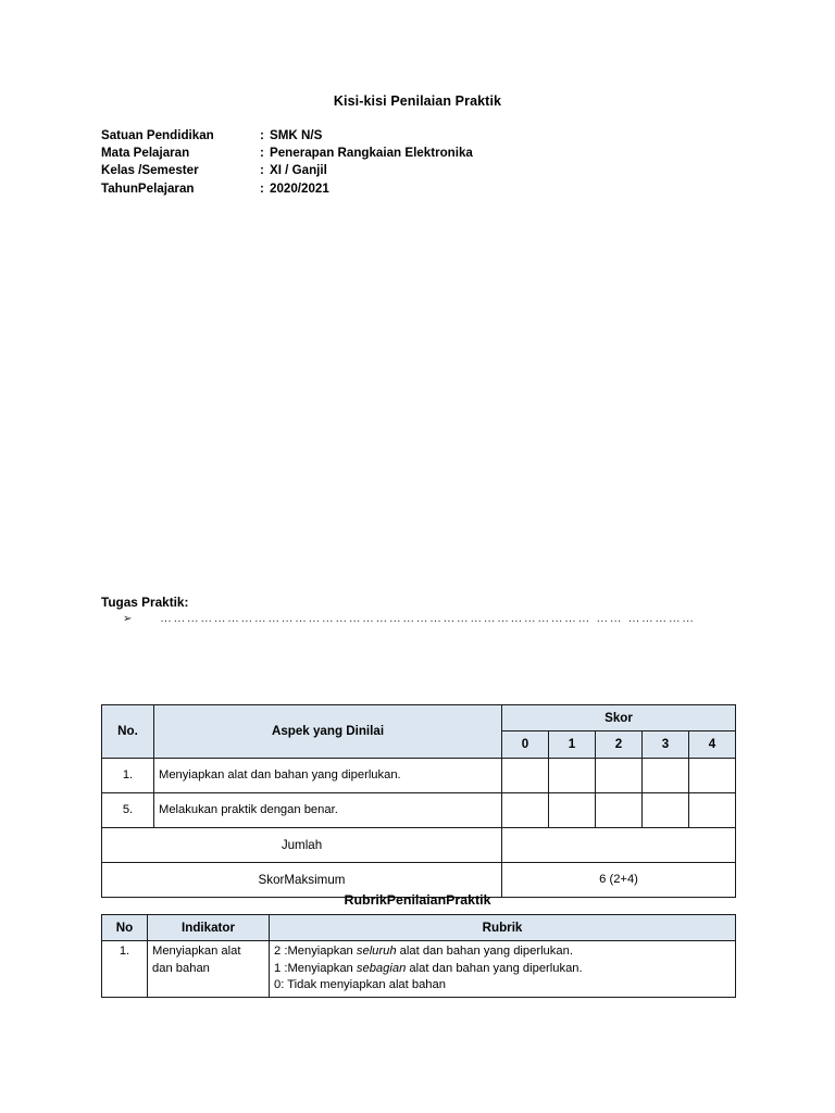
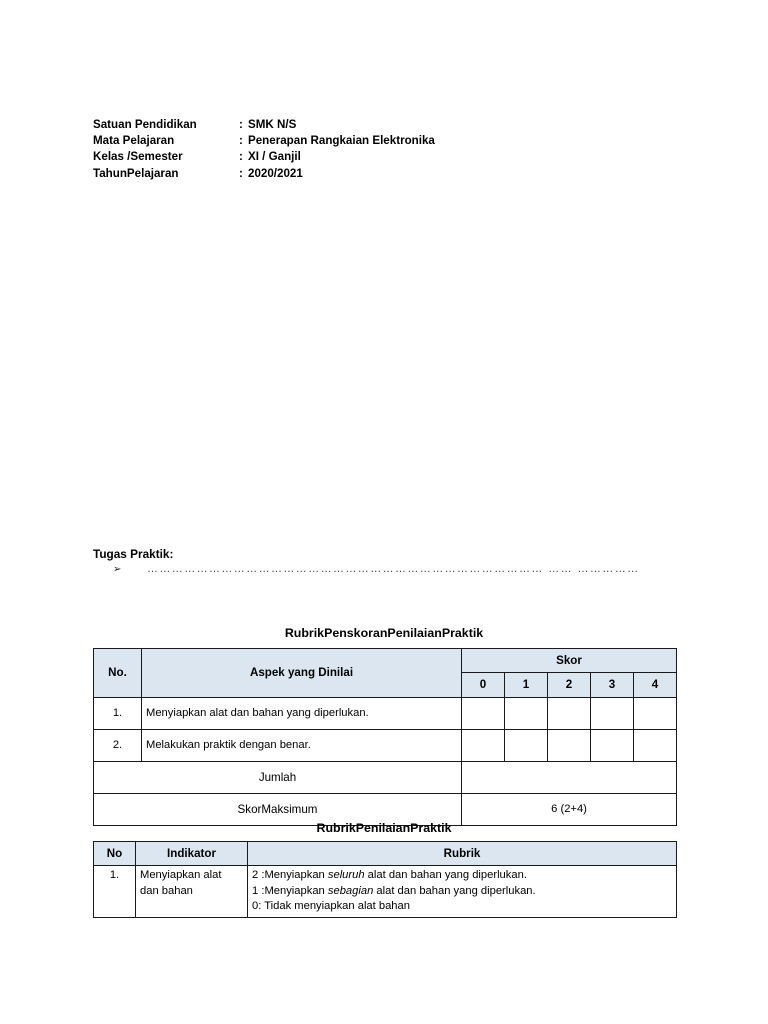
- Kisi-kisi Penilaian Praktik
  Satuan Pendidikan : SMK N/S
  Mata Pelajaran : Penerapan Rangkaian Elektronika
  Kelas /Semester : XI / Ganjil
  TahunPelajaran : 2020/2021
  Tugas Praktik:
  ➢
  …………………………………………………………………………………… …… ……………
+ RubrikPenskoranPenilaianPraktik
  No.	Aspek yang Dinilai	Skor
  0	1	2	3	4
  1.	Menyiapkan alat dan bahan yang diperlukan.
- 5.	Melakukan praktik dengan benar.
+ 2.	Melakukan praktik dengan benar.
  Jumlah
  SkorMaksimum	6 (2+4)
  RubrikPenilaianPraktik
  No	Indikator	Rubrik
  1.	Menyiapkan alat dan bahan	2 :Menyiapkan seluruh alat dan bahan yang diperlukan. 1 :Menyiapkan sebagian alat dan bahan yang diperlukan. 0: Tidak menyiapkan alat bahan
